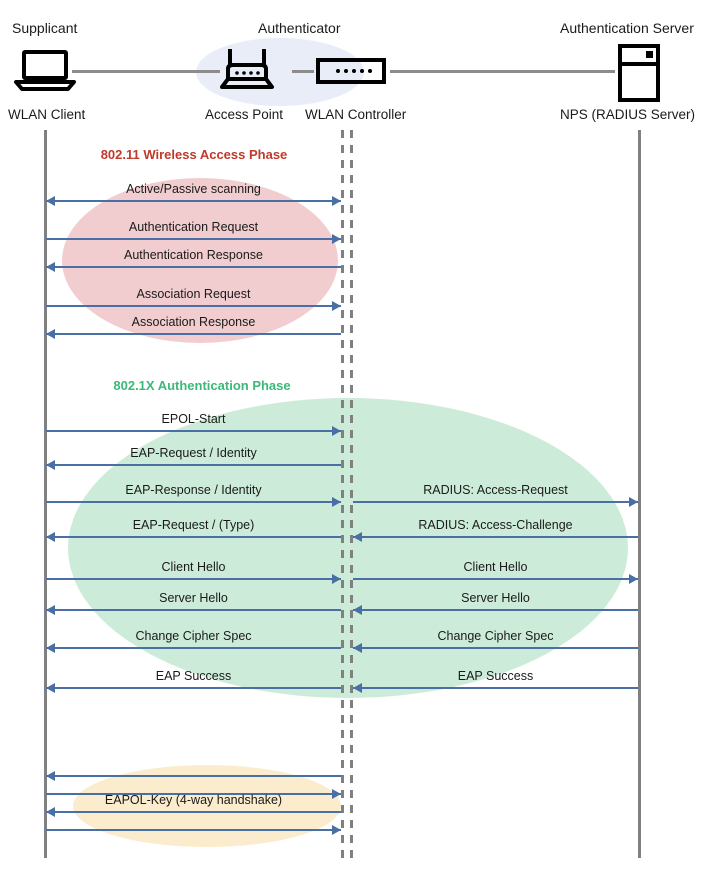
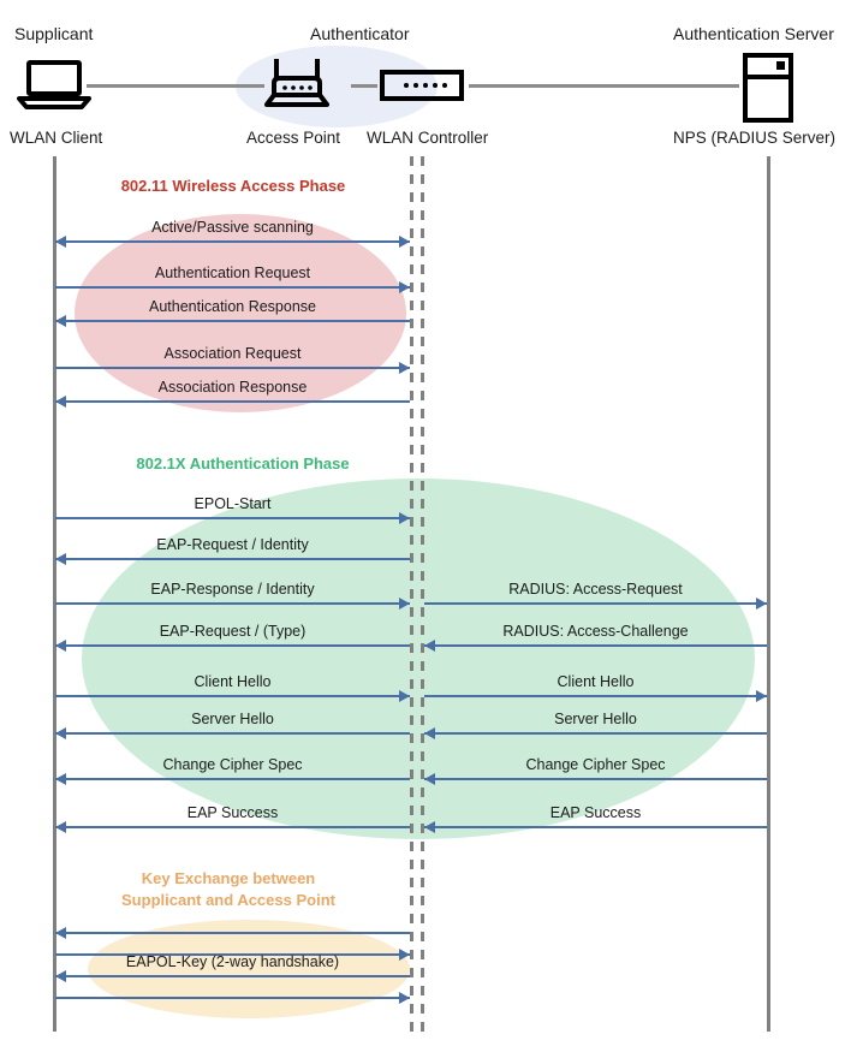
  Supplicant
  Authenticator
  Authentication Server
  WLAN Client
  Access Point
  WLAN Controller
  NPS (RADIUS Server)
  802.11 Wireless Access Phase
  802.1X Authentication Phase
+ Key Exchange between
+ Supplicant and Access Point
  Active/Passive scanning
  Authentication Request
  Authentication Response
  Association Request
  Association Response
  EPOL-Start
  EAP-Request / Identity
  EAP-Response / Identity
  EAP-Request / (Type)
  Client Hello
  Server Hello
  Change Cipher Spec
  EAP Success
  RADIUS: Access-Request
  RADIUS: Access-Challenge
  Client Hello
  Server Hello
  Change Cipher Spec
  EAP Success
- EAPOL-Key (4-way handshake)
+ EAPOL-Key (2-way handshake)
